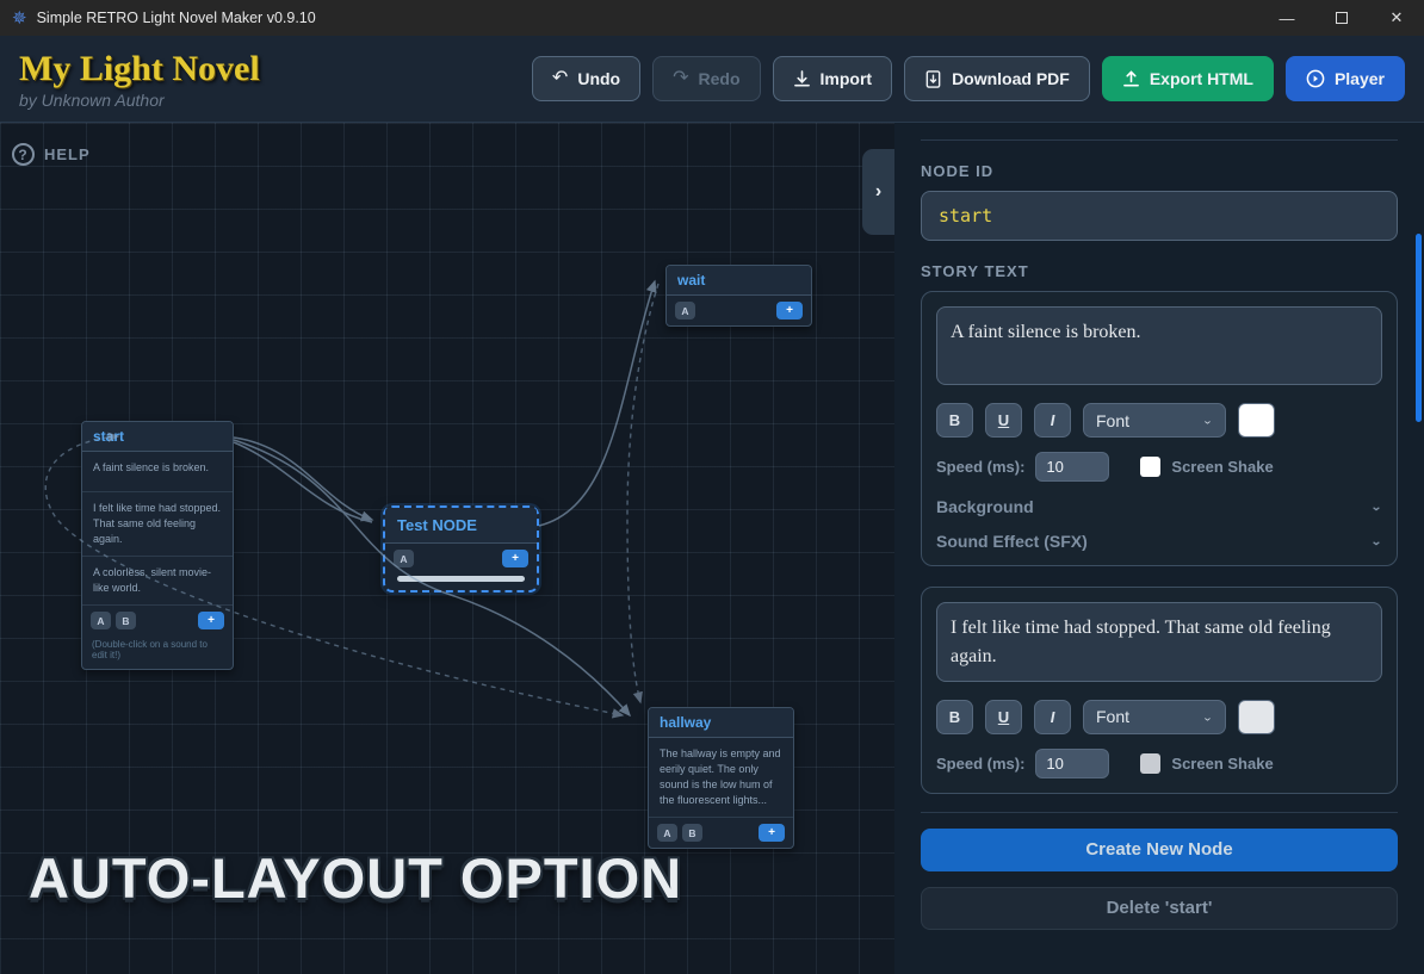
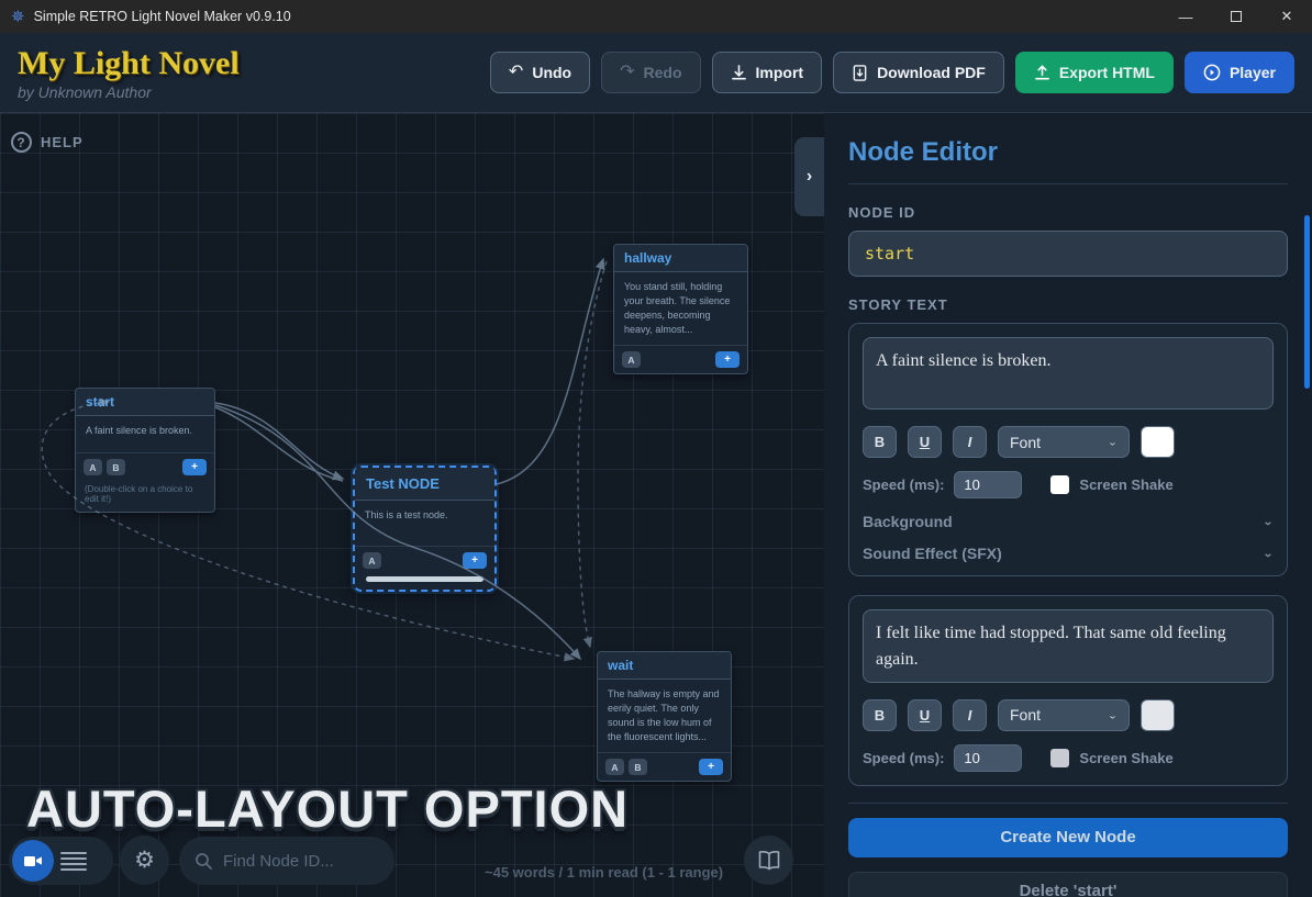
  ✵
  Simple RETRO Light Novel Maker v0.9.10
  —
  ✕
  My Light Novel
  by Unknown Author
  ↶
  Undo
  ↷
  Redo
  Import
  Download PDF
  Export HTML
  Player
  ?
  HELP
  start
  A faint silence is broken.
- I felt like time had stopped. That same old feeling again.
- A colorless, silent movie-like world.
  A
  B
  +
- (Double-click on a sound to edit it!)
+ (Double-click on a choice to edit it!)
  Test NODE
+ This is a test node.
  A
  +
- wait
+ hallway
+ You stand still, holding your breath. The silence deepens, becoming heavy, almost...
  A
  +
- hallway
+ wait
  The hallway is empty and eerily quiet. The only sound is the low hum of the fluorescent lights...
  A
  B
  +
  AUTO-LAYOUT OPTION
  ›
+ ⚙
+ Find Node ID...
+ ~45 words / 1 min read (1 - 1 range)
+ Node Editor
  NODE ID
  start
  STORY TEXT
  A faint silence is broken.
  B
  U
  I
  Font
  ⌄
  Speed (ms):
  10
  Screen Shake
  Background
  ⌄
  Sound Effect (SFX)
  ⌄
  B
  U
  I
  Font
  ⌄
  Speed (ms):
  10
  Screen Shake
  Create New Node
  Delete 'start'
